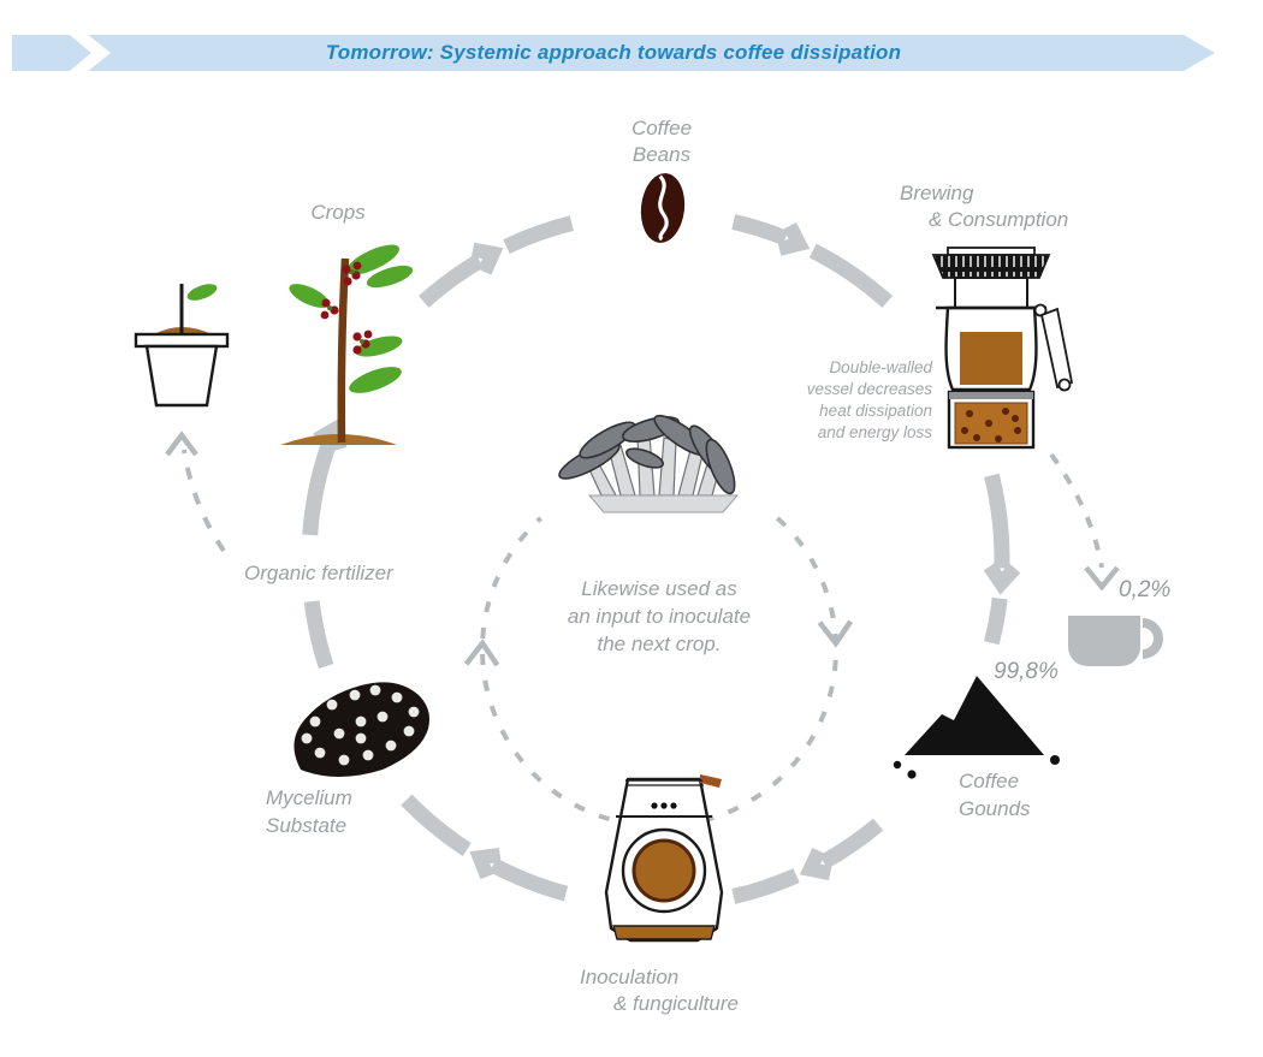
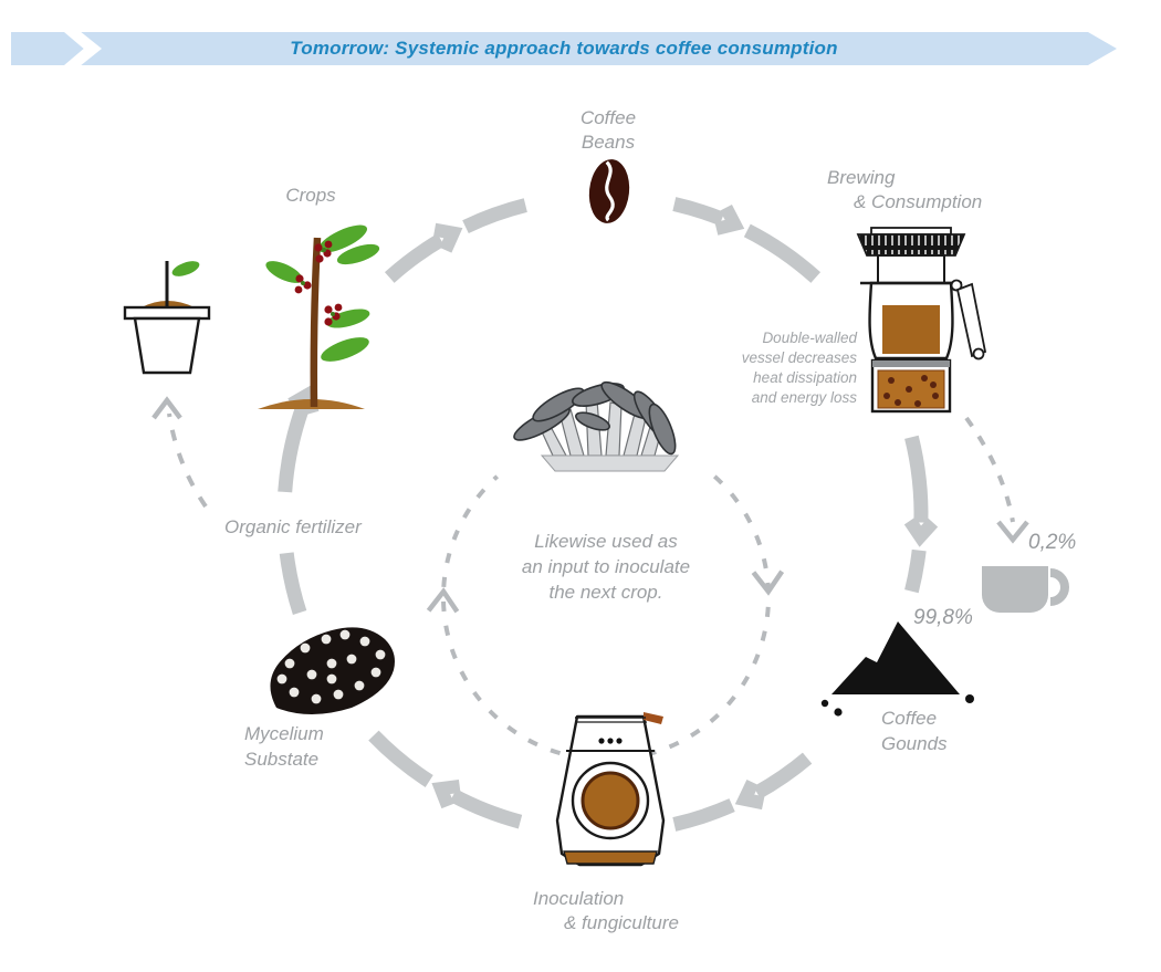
- Tomorrow: Systemic approach towards coffee dissipation
+ Tomorrow: Systemic approach towards coffee consumption
  Coffee
  Beans
  Crops
  Brewing
  & Consumption
  Double-walled
  vessel decreases
  heat dissipation
  and energy loss
  0,2%
  99,8%
  Coffee
  Gounds
  Inoculation
  & fungiculture
  Mycelium
  Substate
  Organic fertilizer
  Likewise used as
  an input to inoculate
  the next crop.
